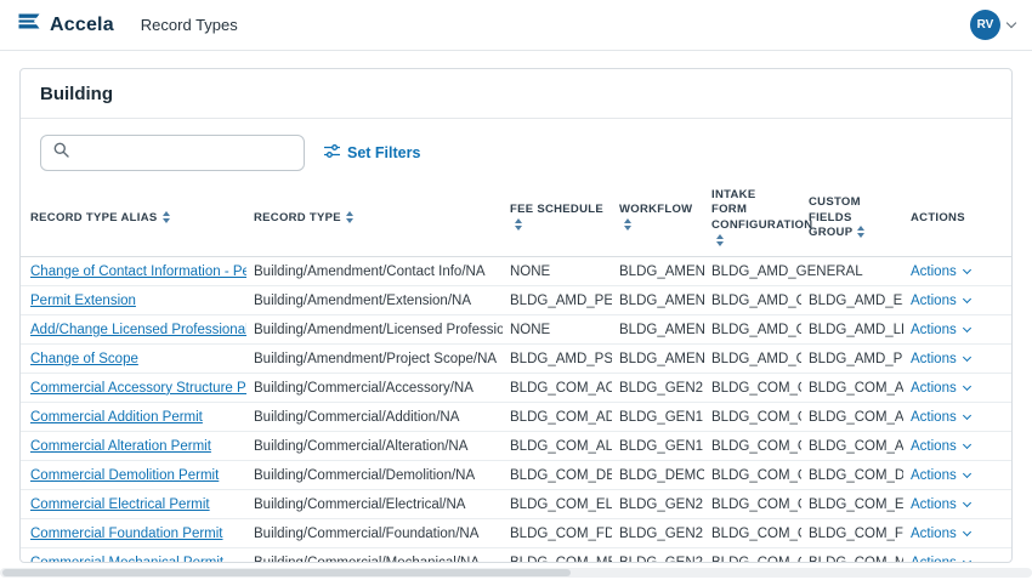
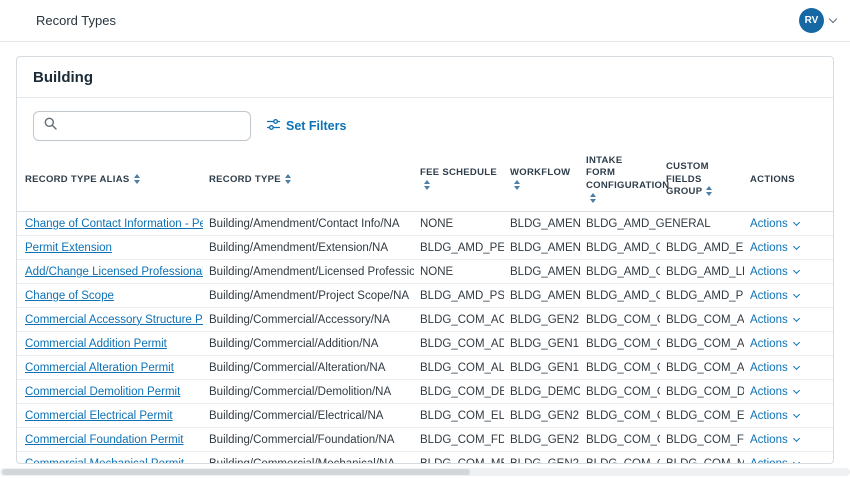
- Accela
  Record Types
  RV
  Building
  Set Filters
  RECORD TYPE ALIAS	RECORD TYPE	FEE SCHEDULE	WORKFLOW	INTAKE FORM CONFIGURATION	CUSTOM FIELDS GROUP	ACTIONS
  Change of Contact Information - Pe	Building/Amendment/Contact Info/NA	NONE	BLDG_AMEN	BLDG_AMD_GENERAL		Actions
  Permit Extension	Building/Amendment/Extension/NA	BLDG_AMD_PE	BLDG_AMEN	BLDG_AMD_	BLDG_AMD_E	Actions
  Add/Change Licensed Professiona	Building/Amendment/Licensed Professio	NONE	BLDG_AMEN	BLDG_AMD_	BLDG_AMD_L	Actions
  Change of Scope	Building/Amendment/Project Scope/NA	BLDG_AMD_PS	BLDG_AMEN	BLDG_AMD_	BLDG_AMD_P	Actions
  Commercial Accessory Structure P	Building/Commercial/Accessory/NA	BLDG_COM_AC	BLDG_GEN2	BLDG_COM_	BLDG_COM_A	Actions
  Commercial Addition Permit	Building/Commercial/Addition/NA	BLDG_COM_AD	BLDG_GEN1	BLDG_COM_	BLDG_COM_A	Actions
  Commercial Alteration Permit	Building/Commercial/Alteration/NA	BLDG_COM_AL	BLDG_GEN1	BLDG_COM_	BLDG_COM_A	Actions
  Commercial Demolition Permit	Building/Commercial/Demolition/NA	BLDG_COM_DE	BLDG_DEMO	BLDG_COM_	BLDG_COM_D	Actions
  Commercial Electrical Permit	Building/Commercial/Electrical/NA	BLDG_COM_EL	BLDG_GEN2	BLDG_COM_	BLDG_COM_E	Actions
  Commercial Foundation Permit	Building/Commercial/Foundation/NA	BLDG_COM_FD	BLDG_GEN2	BLDG_COM_	BLDG_COM_F	Actions
